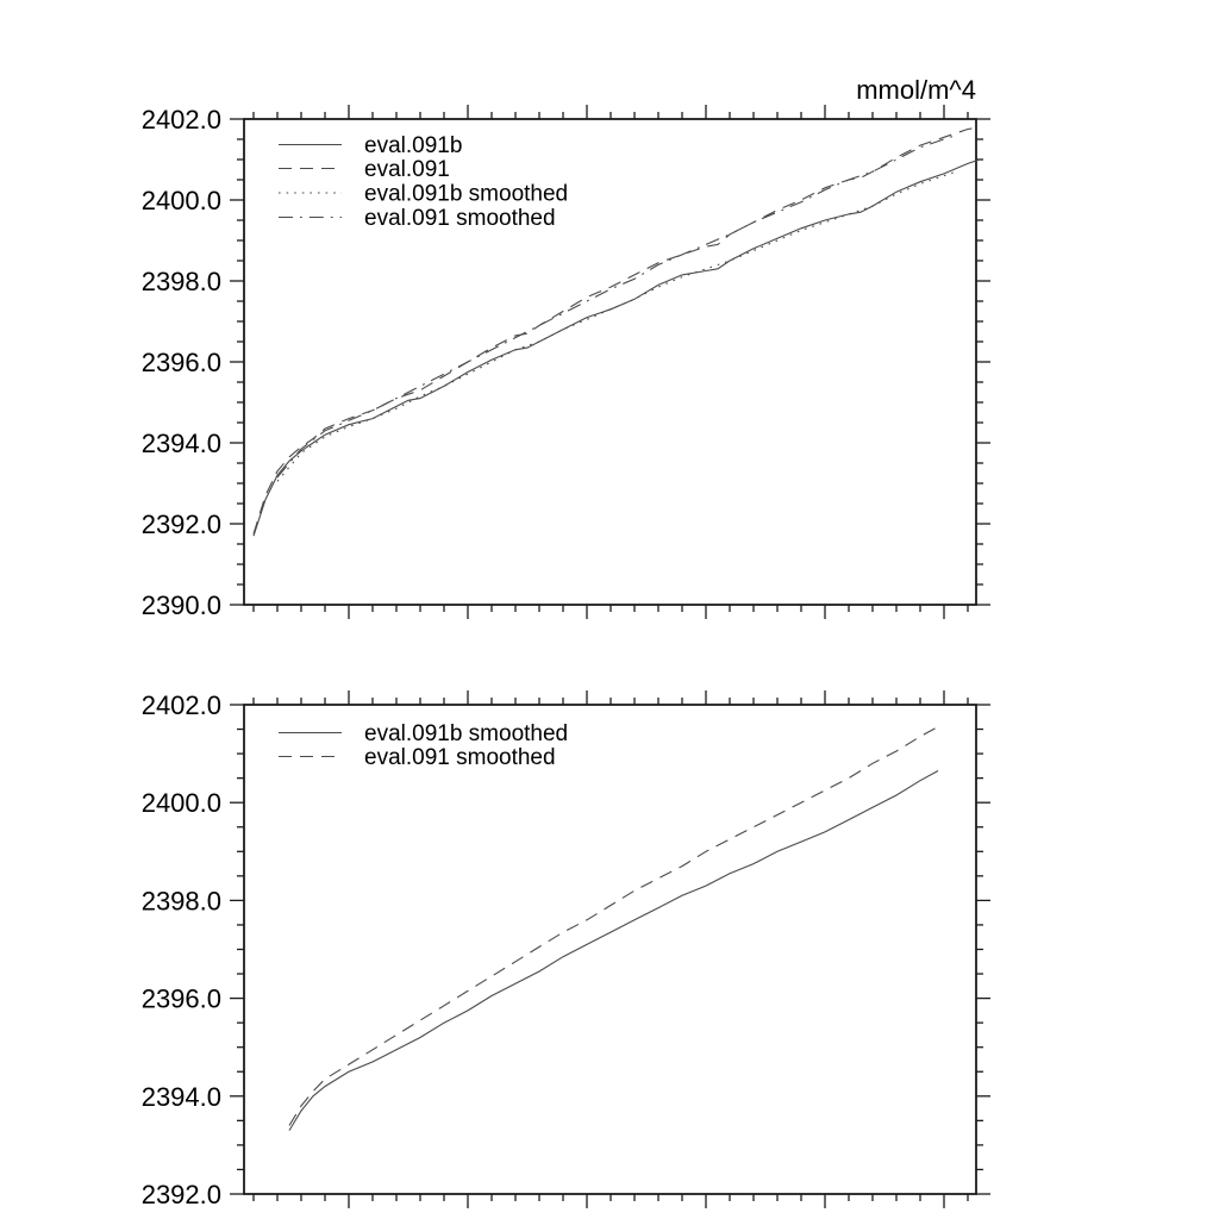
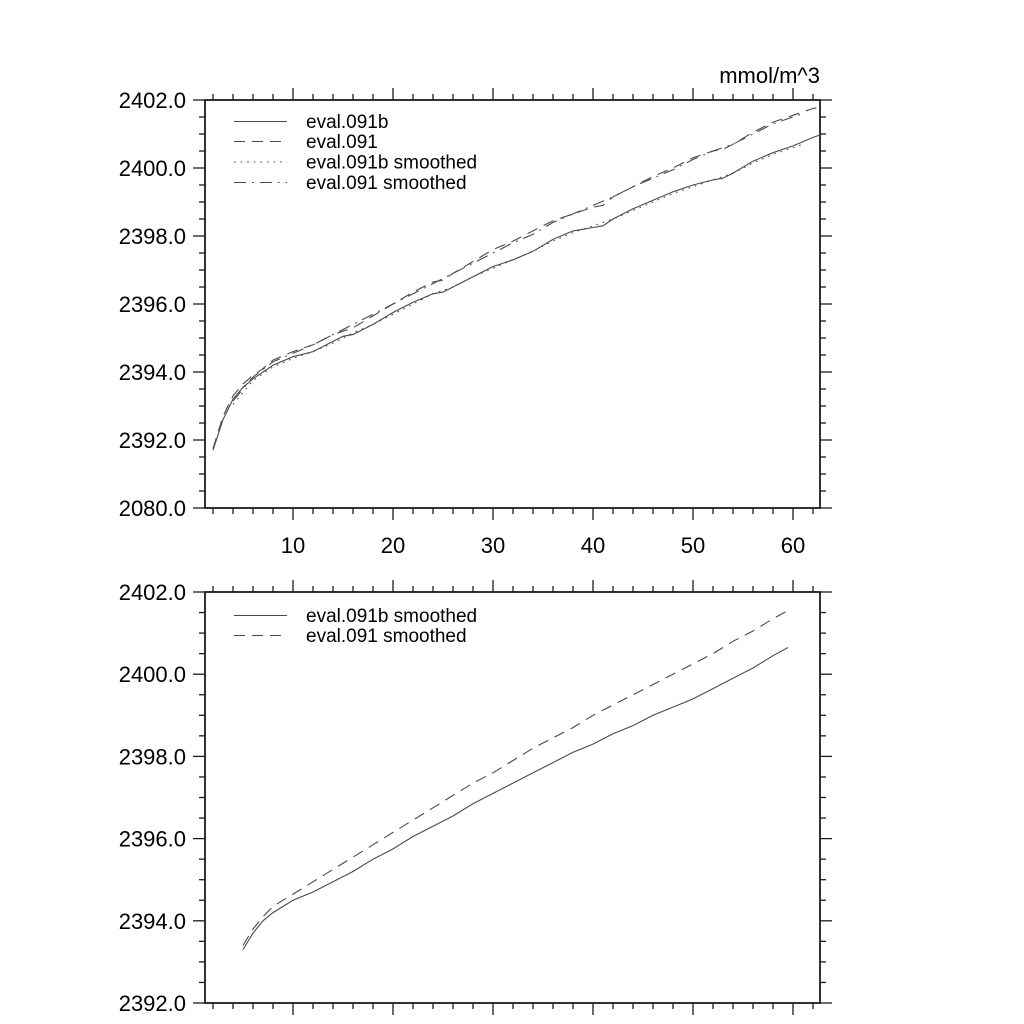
- 2390.0
+ 2080.0
  2392.0
  2394.0
  2396.0
  2398.0
  2400.0
  2402.0
+ 10
+ 20
+ 30
+ 40
+ 50
+ 60
  2392.0
  2394.0
  2396.0
  2398.0
  2400.0
  2402.0
- mmol/m^4
+ mmol/m^3
  eval.091b
  eval.091
  eval.091b smoothed
  eval.091 smoothed
  eval.091b smoothed
  eval.091 smoothed
